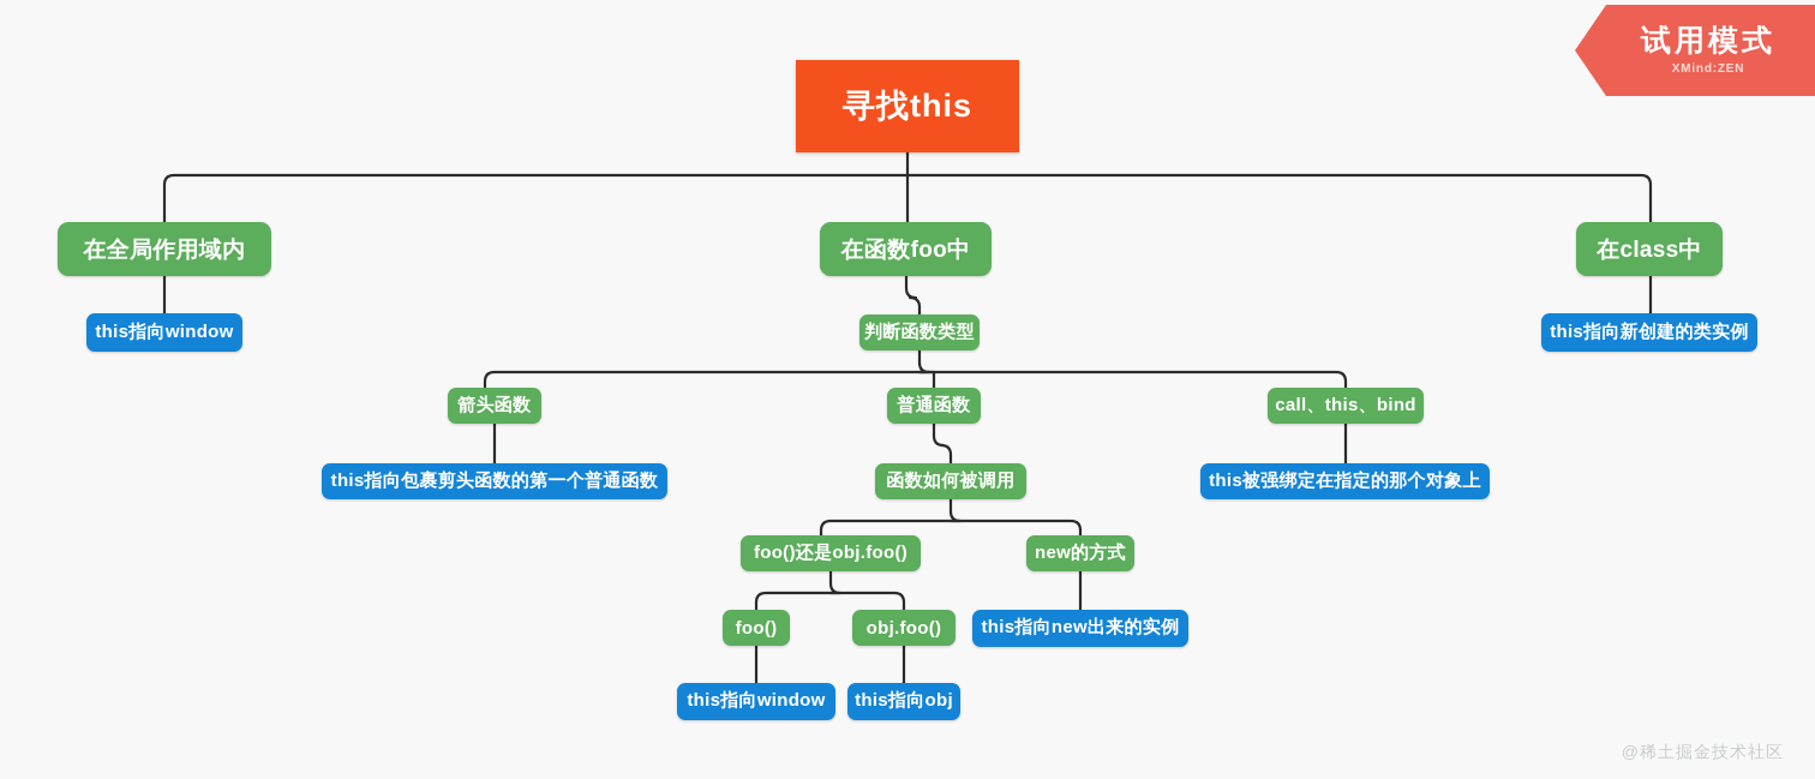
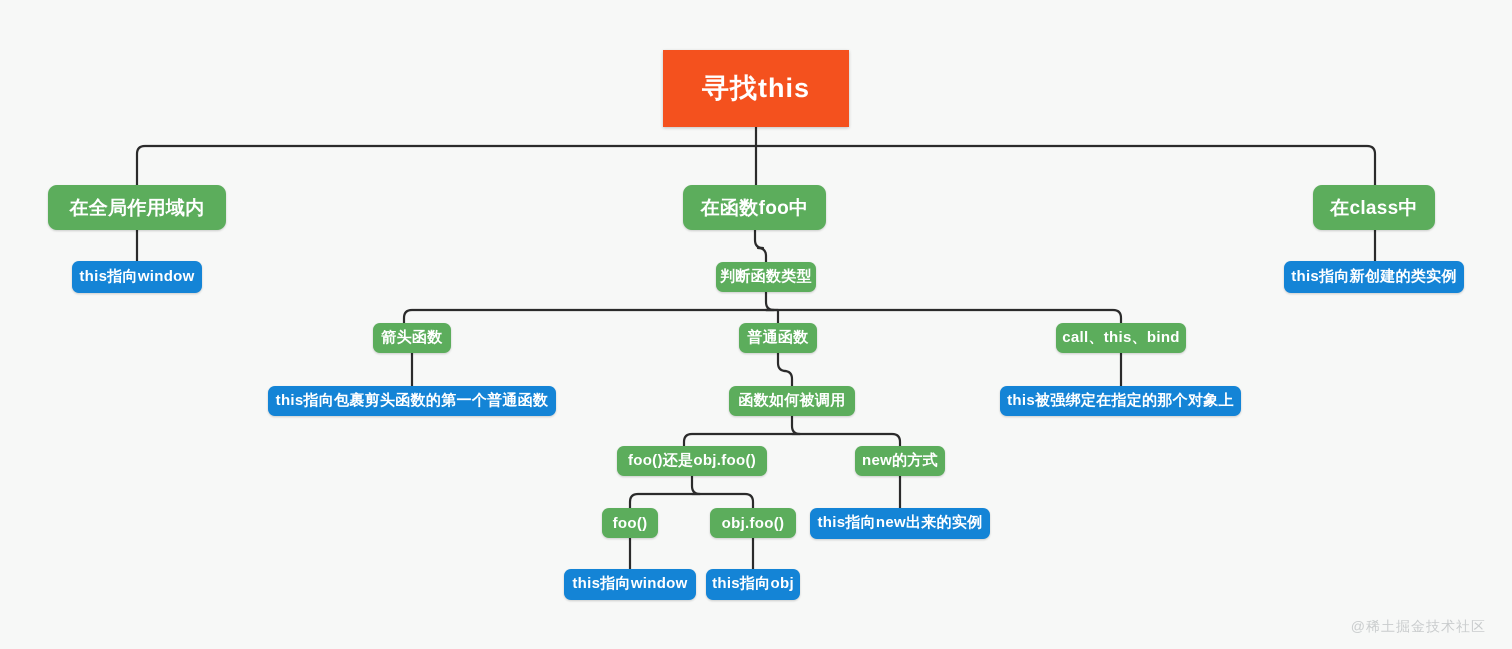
  寻找this
  在全局作用域内
  this指向window
  在函数foo中
  判断函数类型
  箭头函数
  this指向包裹剪头函数的第一个普通函数
  普通函数
  函数如何被调用
  foo()还是obj.foo()
  foo()
  this指向window
  obj.foo()
  this指向obj
  new的方式
  this指向new出来的实例
  call、this、bind
  this被强绑定在指定的那个对象上
  在class中
  this指向新创建的类实例
- 试用模式
- XMind:ZEN
  @稀土掘金技术社区
